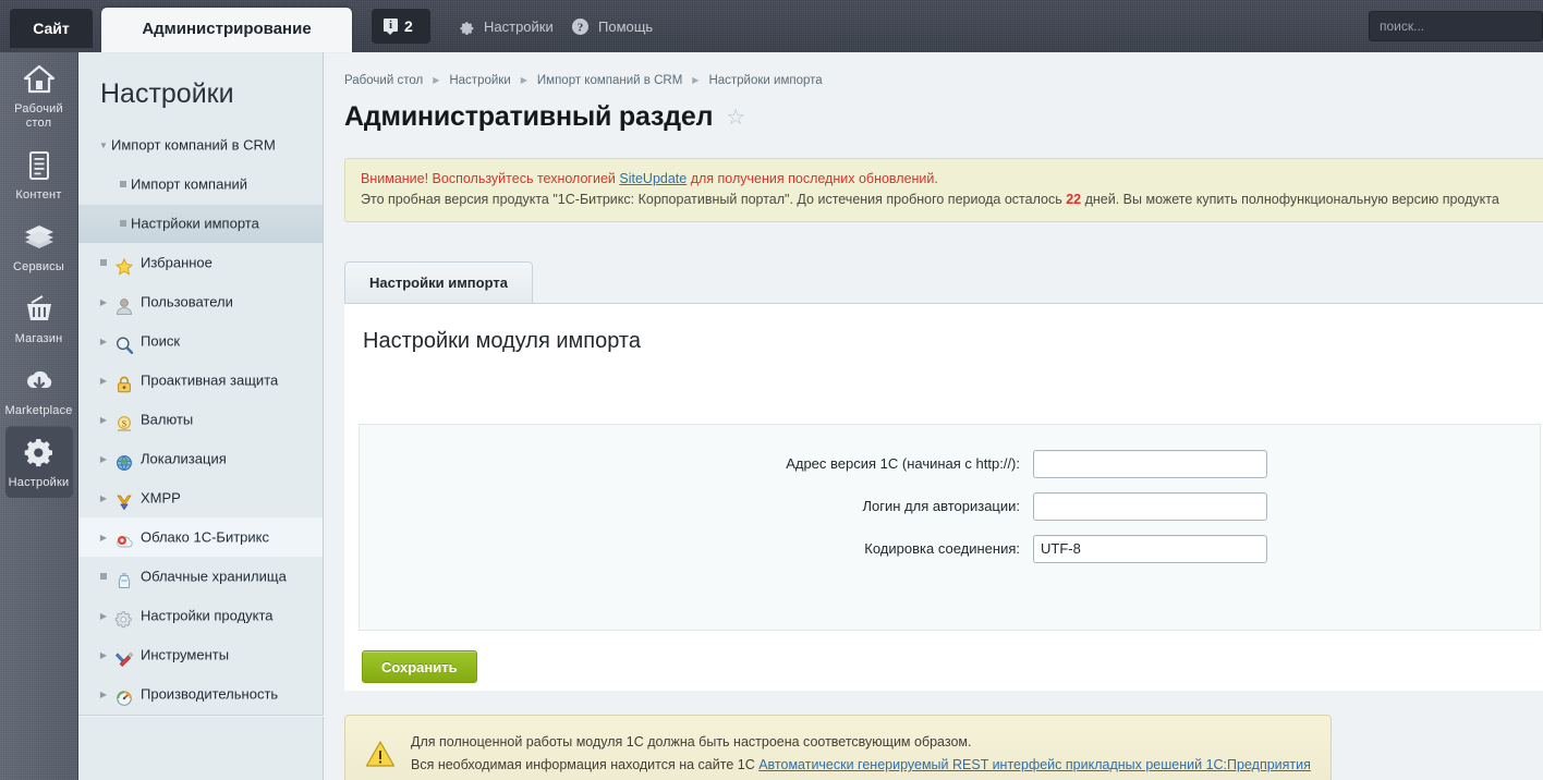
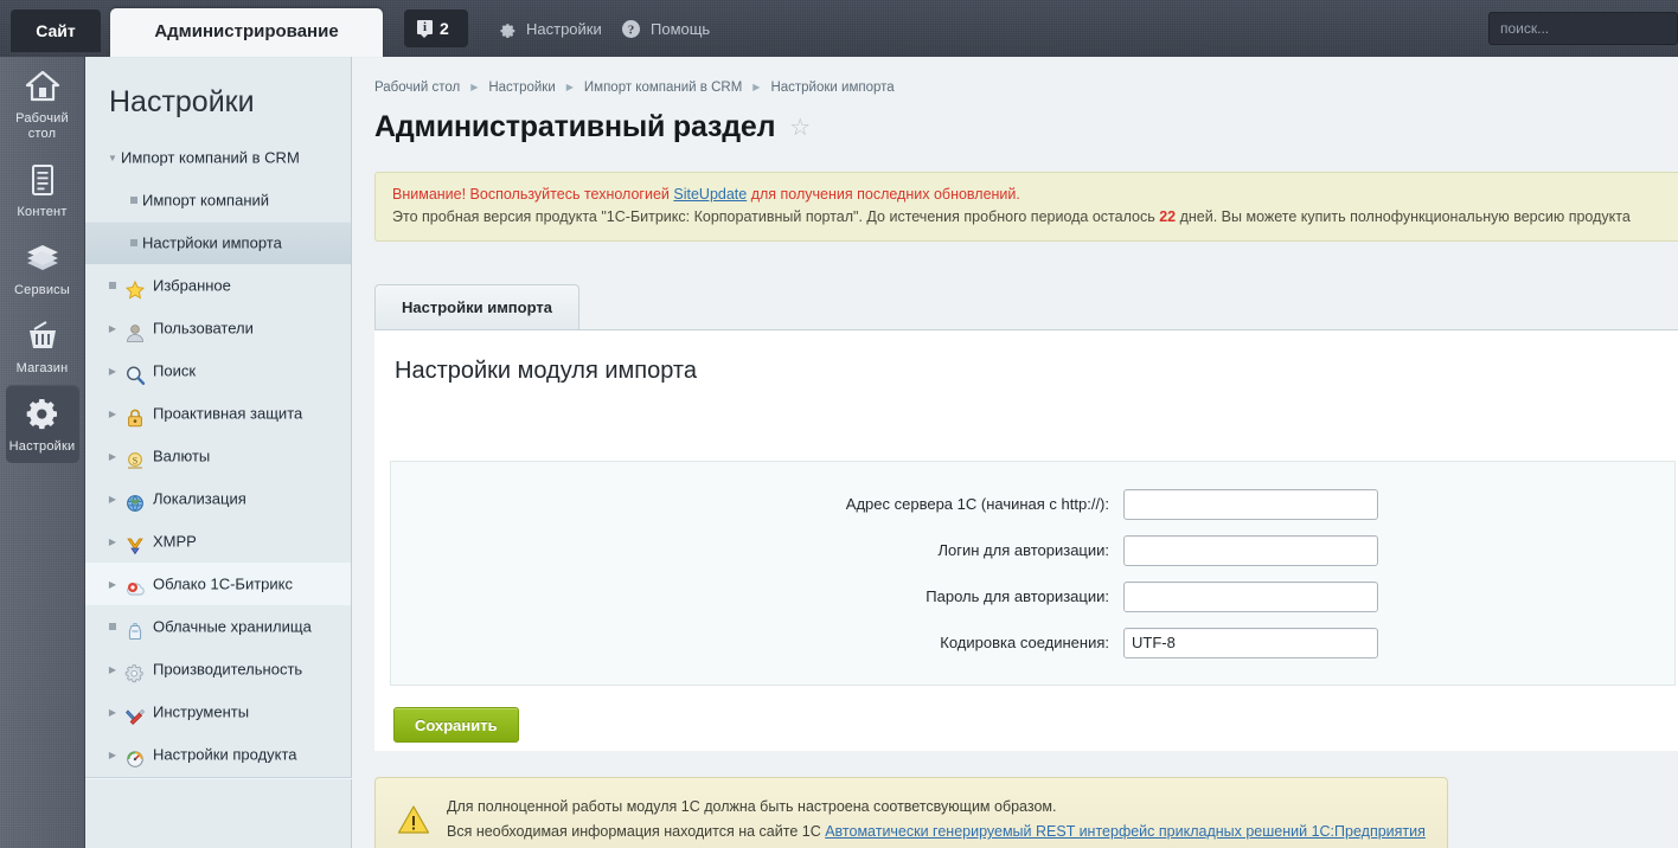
  Сайт
  Администрирование
  i
  2
  Настройки
  ?
  Помощь
  поиск...
  Рабочий стол
  Контент
  Сервисы
  Магазин
- Marketplace
  Настройки
  Настройки
  Импорт компаний в CRM
  Импорт компаний
  Настрйоки импорта
  Избранное
  Пользователи
  Поиск
  Проактивная защита
  S
  Валюты
  Локализация
  XMPP
  Облако 1С-Битрикс
  Облачные хранилища
- Настройки продукта
+ Производительность
  Инструменты
- Производительность
+ Настройки продукта
  Рабочий стол ▶ Настройки ▶ Импорт компаний в CRM ▶ Настрйоки импорта
  Административный раздел
  ☆
  Внимание! Воспользуйтесь технологией SiteUpdate для получения последних обновлений.
  Это пробная версия продукта "1С-Битрикс: Корпоративный портал". До истечения пробного периода осталось 22 дней. Вы можете купить полнофункциональную версию продукта
  Настройки импорта
  Настройки модуля импорта
- Адрес версия 1С (начиная с http://):
+ Адрес сервера 1С (начиная с http://):
  Логин для авторизации:
+ Пароль для авторизации:
  Кодировка соединения:
  UTF-8
  Сохранить
  Для полноценной работы модуля 1С должна быть настроена соответсвующим образом.
  Вся необходимая информация находится на сайте 1С Автоматически генерируемый REST интерфейс прикладных решений 1С:Предприятия
